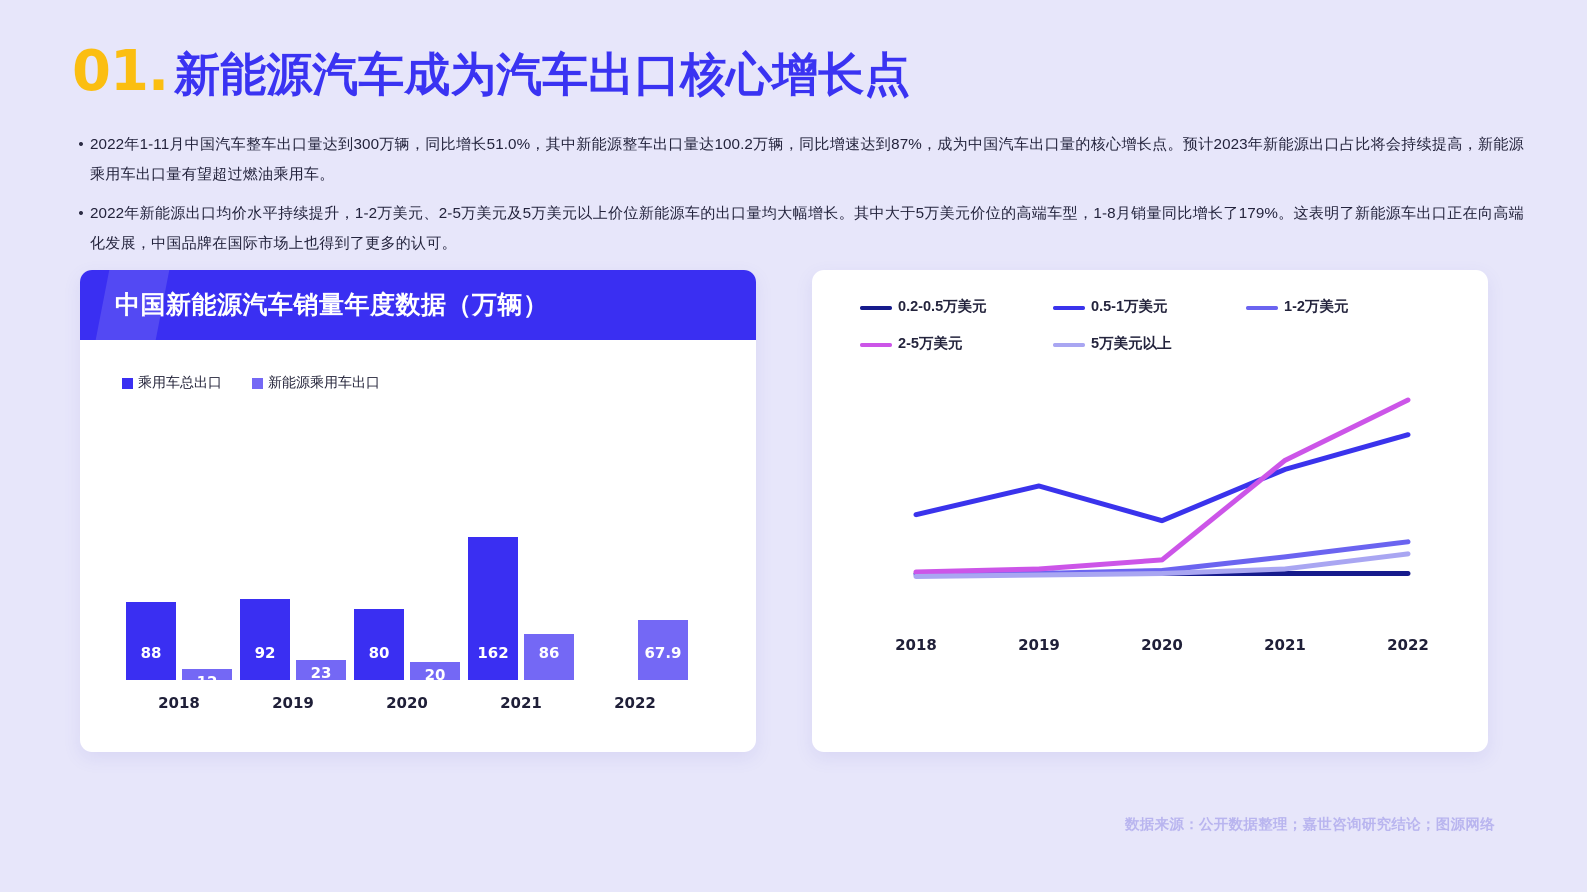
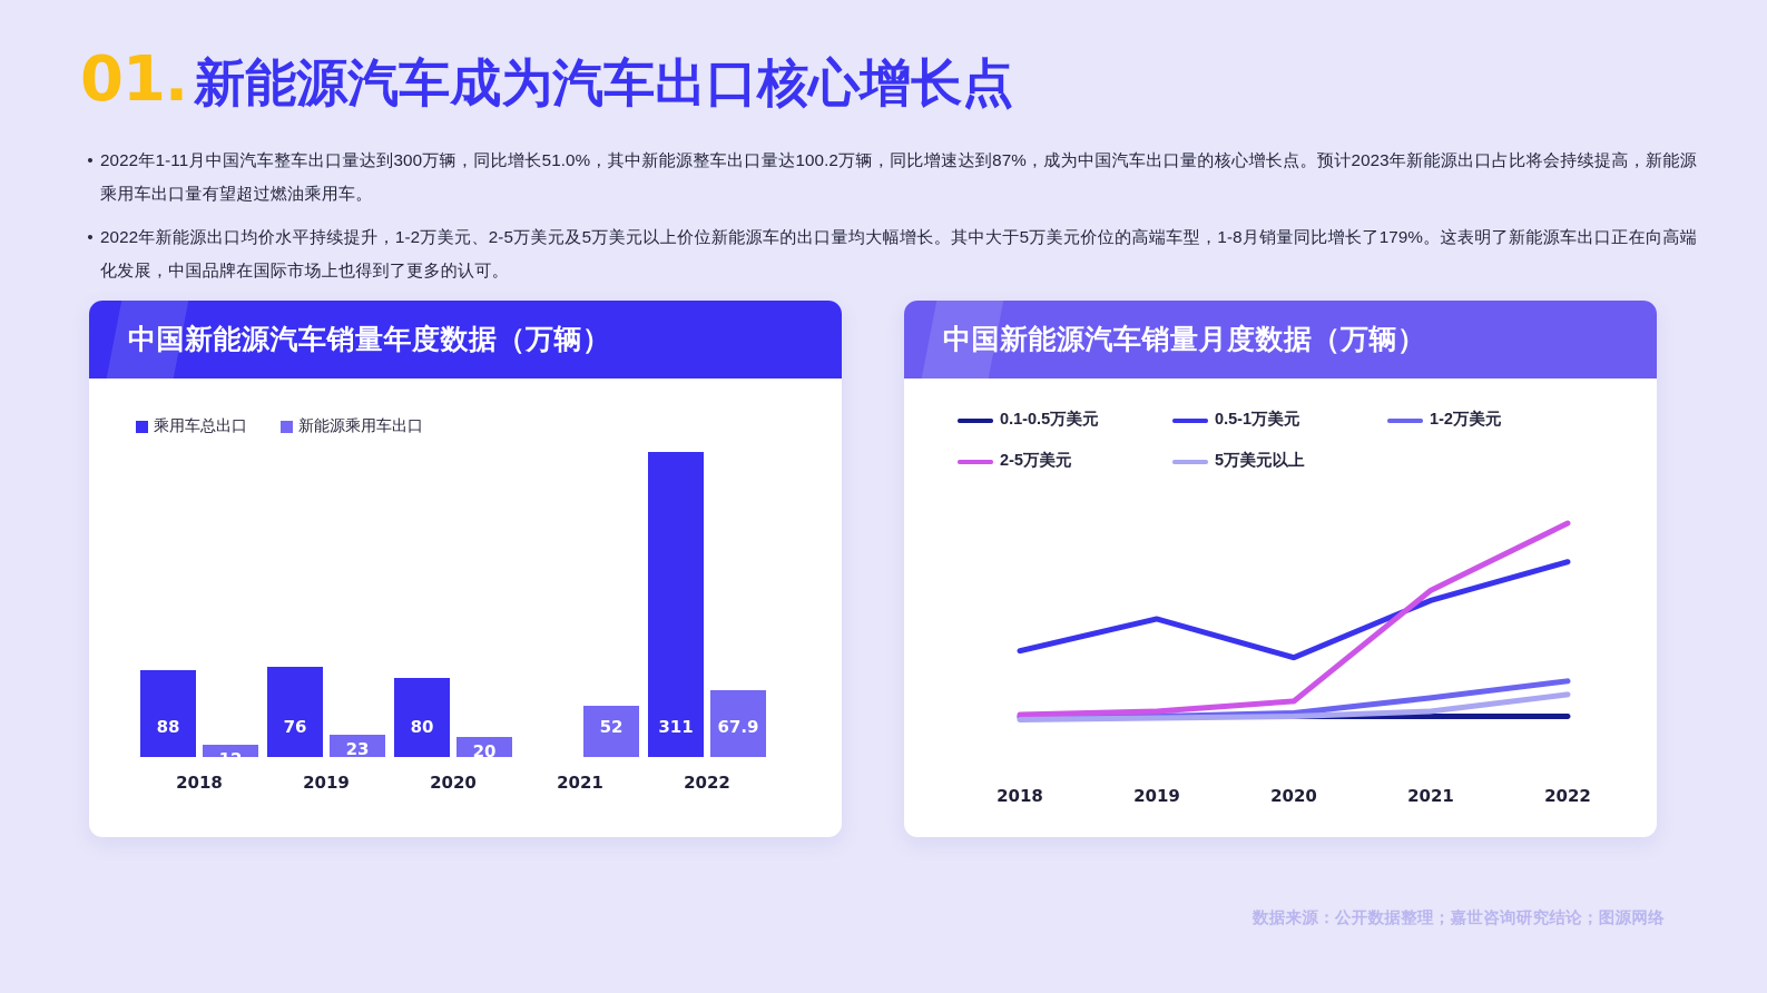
  01.
  新能源汽车成为汽车出口核心增长点
  •
  2022年1-11月中国汽车整车出口量达到300万辆，同比增长51.0%，其中新能源整车出口量达100.2万辆，同比增速达到87%，成为中国汽车出口量的核心增长点。预计2023年新能源出口占比将会持续提高，新能源乘用车出口量有望超过燃油乘用车。
  •
  2022年新能源出口均价水平持续提升，1-2万美元、2-5万美元及5万美元以上价位新能源车的出口量均大幅增长。其中大于5万美元价位的高端车型，1-8月销量同比增长了179%。这表明了新能源车出口正在向高端化发展，中国品牌在国际市场上也得到了更多的认可。
  中国新能源汽车销量年度数据（万辆）
  乘用车总出口
  新能源乘用车出口
  88
  12
  2018
- 92
+ 76
  23
  2019
  80
  20
  2020
- 162
- 86
+ 52
  2021
+ 311
  67.9
  2022
+ 中国新能源汽车销量月度数据（万辆）
- 0.2-0.5万美元
+ 0.1-0.5万美元
  0.5-1万美元
  1-2万美元
  2-5万美元
  5万美元以上
  2018
  2019
  2020
  2021
  2022
  数据来源：公开数据整理；嘉世咨询研究结论；图源网络
